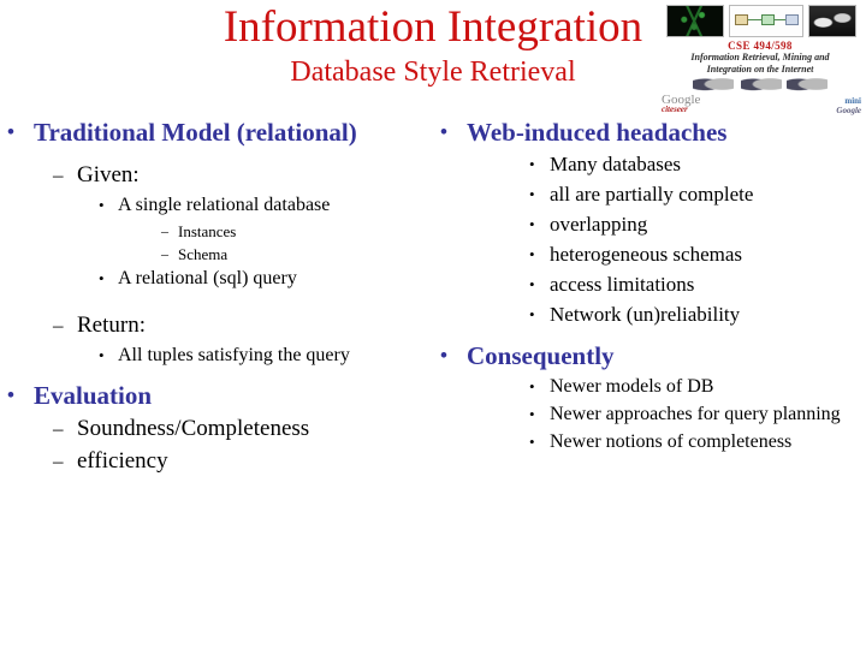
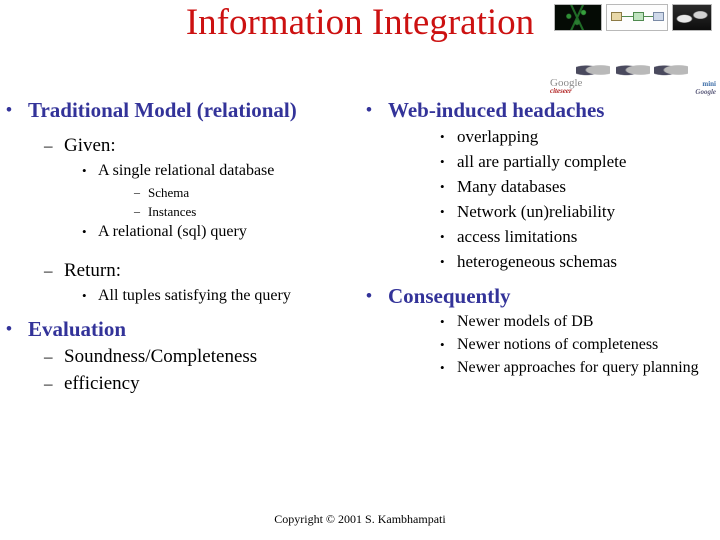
  Information Integration
- Database Style Retrieval
- CSE 494/598
- Information Retrieval, Mining and
- Integration on the Internet
  Google
  citeseer
  mini
  Google
  •
  Traditional Model (relational)
  –
  Given:
  •
  A single relational database
  –
- Instances
+ Schema
  –
- Schema
+ Instances
  •
  A relational (sql) query
  –
  Return:
  •
  All tuples satisfying the query
  •
  Evaluation
  –
  Soundness/Completeness
  –
  efficiency
  •
  Web-induced headaches
  •
- Many databases
+ overlapping
  •
  all are partially complete
  •
- overlapping
+ Many databases
  •
- heterogeneous schemas
+ Network (un)reliability
  •
  access limitations
  •
- Network (un)reliability
+ heterogeneous schemas
  •
  Consequently
  •
  Newer models of DB
  •
- Newer approaches for query planning
+ Newer notions of completeness
  •
- Newer notions of completeness
+ Newer approaches for query planning
+ Copyright © 2001 S. Kambhampati
